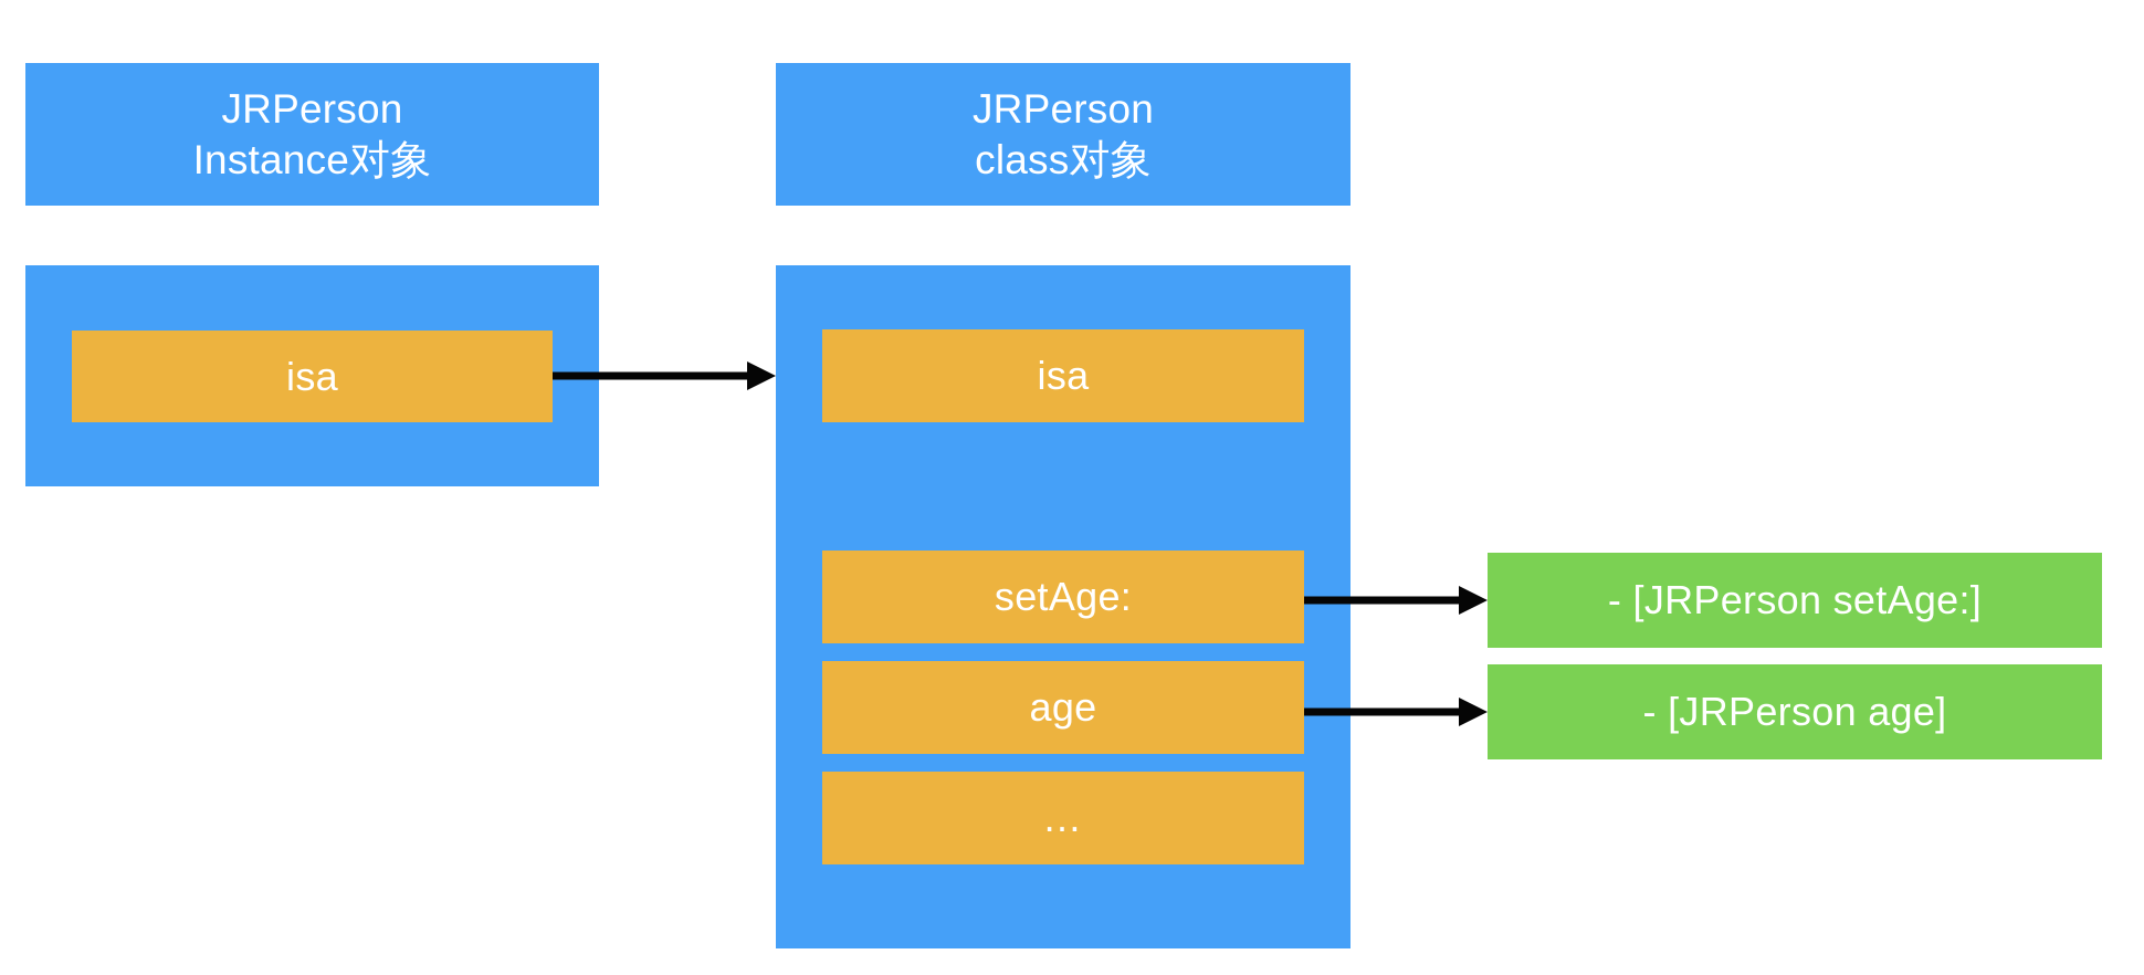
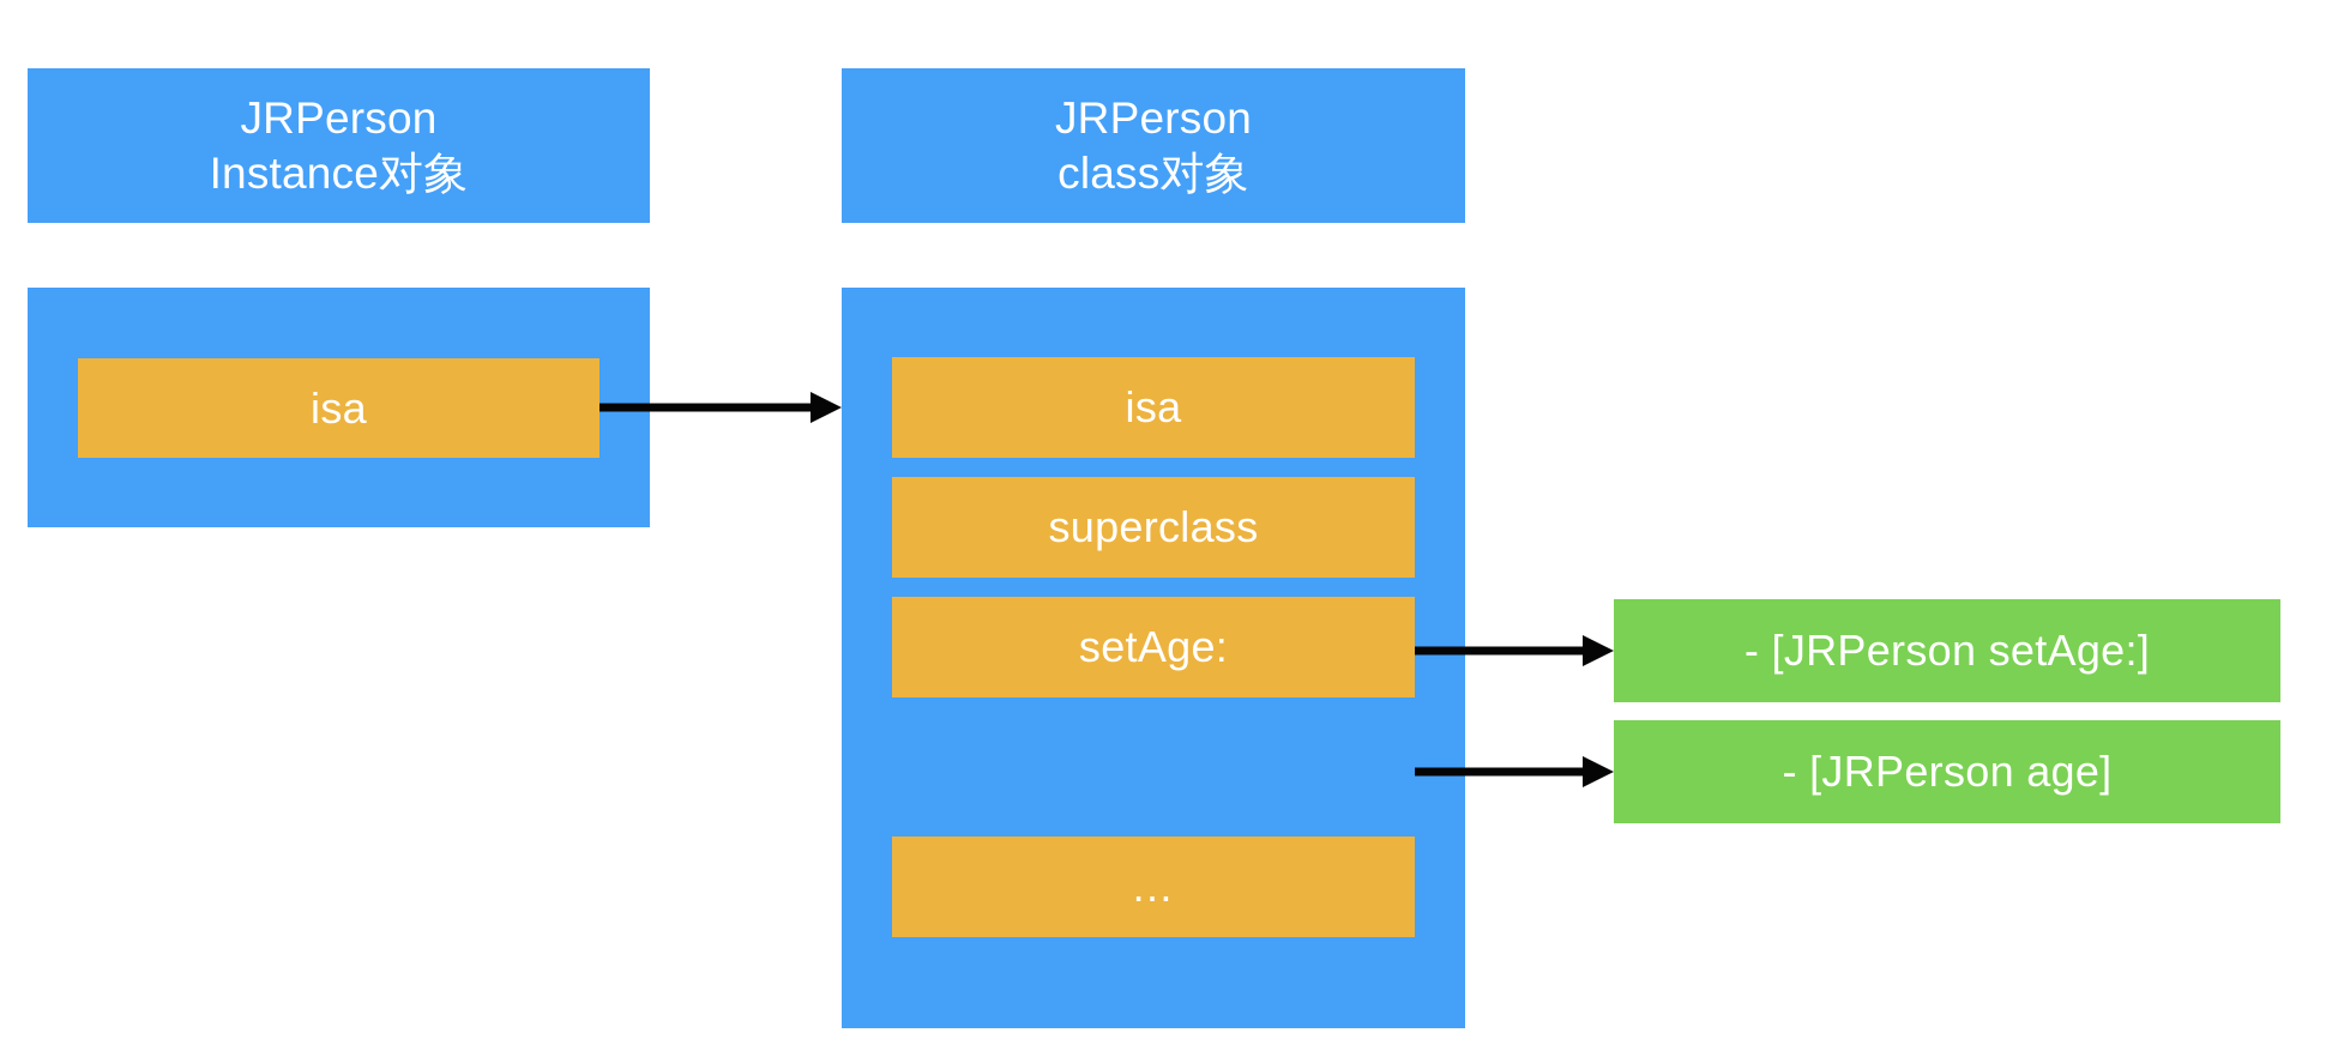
  JRPerson
  Instance对象
  JRPerson
  class对象
  isa
  isa
+ superclass
  setAge:
- age
  …
  - [JRPerson setAge:]
  - [JRPerson age]
